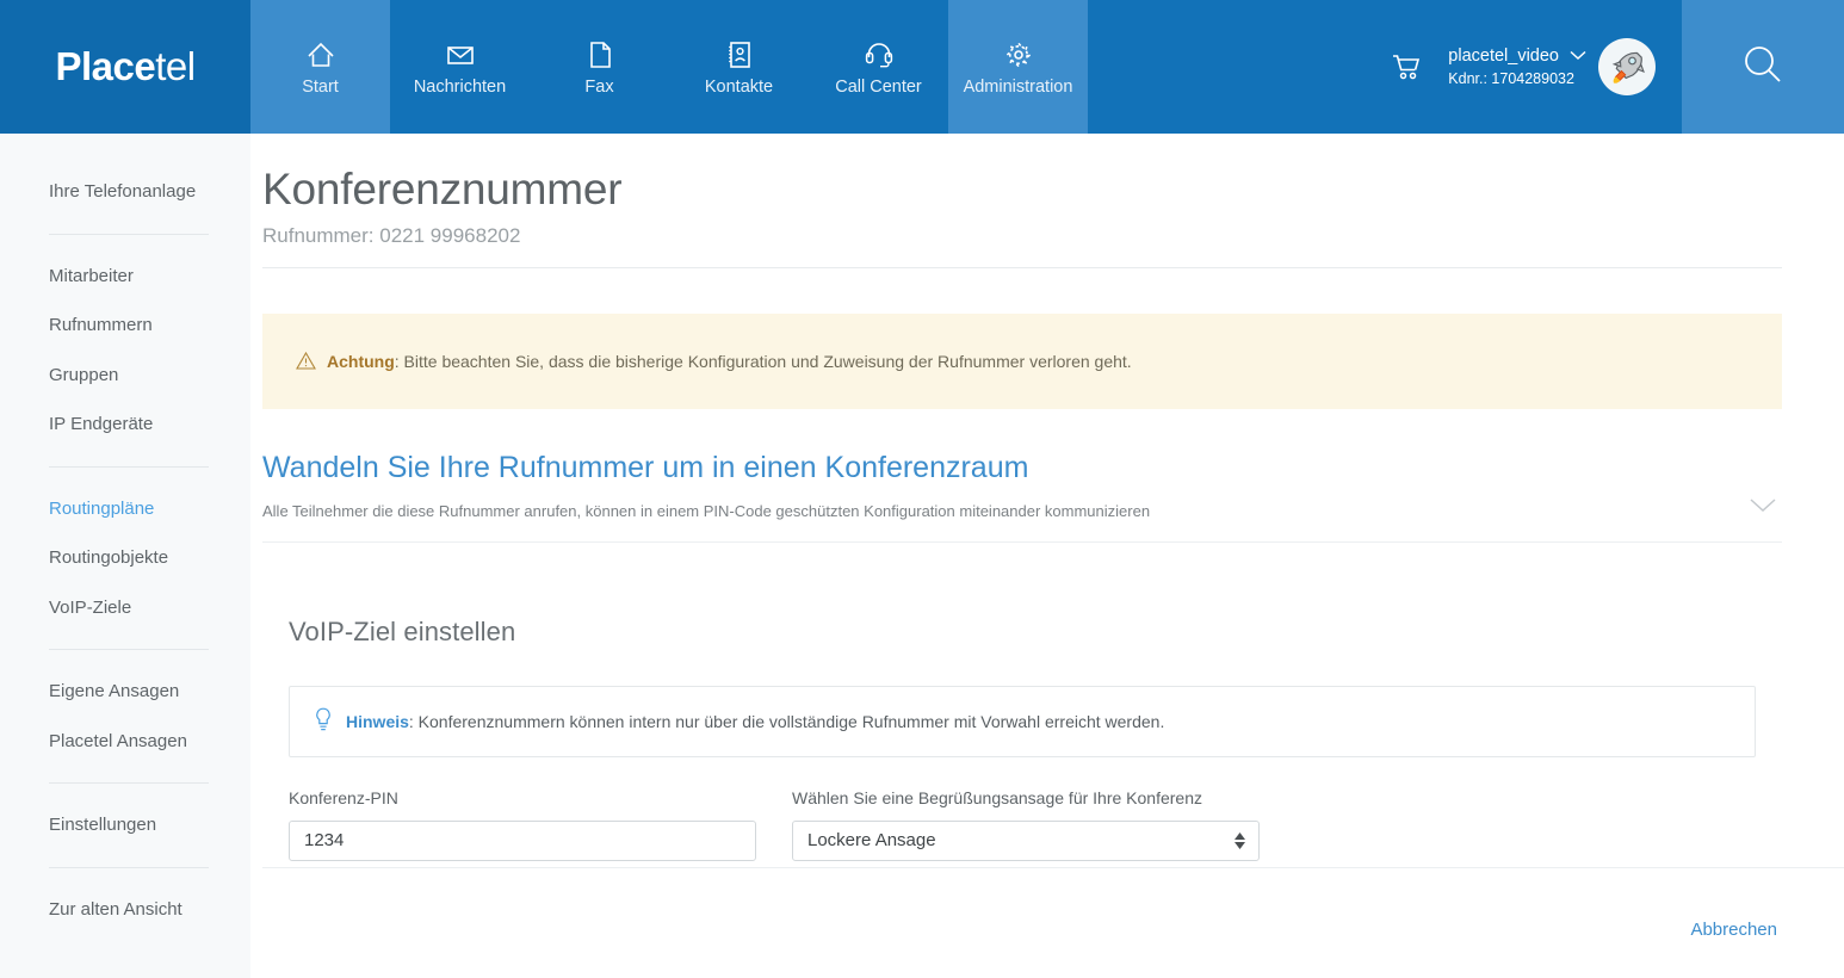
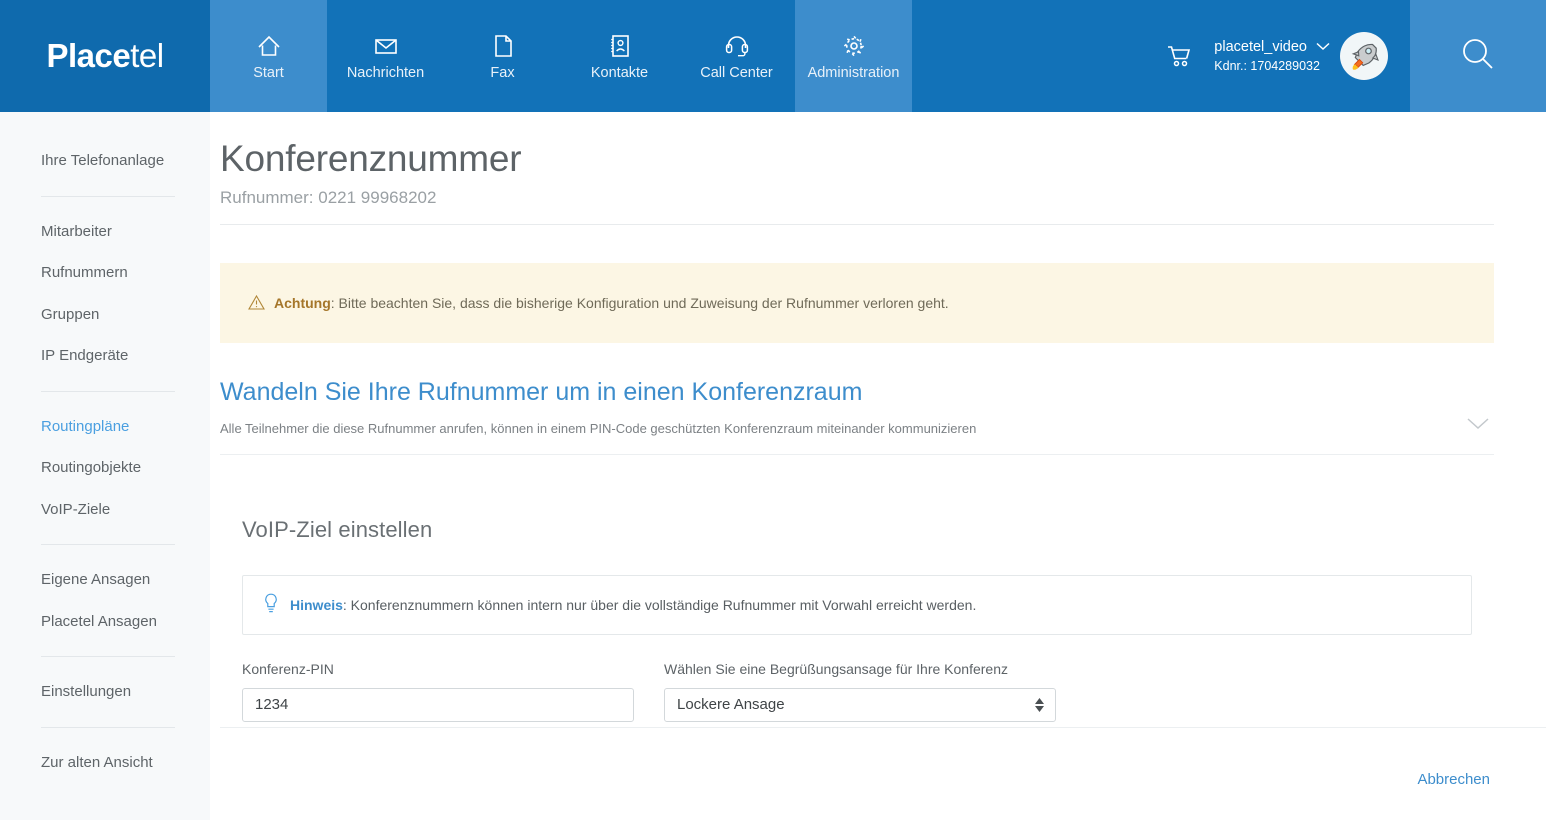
  Placetel
  Start
  Nachrichten
  Fax
  Kontakte
  Call Center
  Administration
  placetel_video
  Kdnr.: 1704289032
  Ihre Telefonanlage
  Mitarbeiter
  Rufnummern
  Gruppen
  IP Endgeräte
  Routingpläne
  Routingobjekte
  VoIP-Ziele
  Eigene Ansagen
  Placetel Ansagen
  Einstellungen
  Zur alten Ansicht
  Konferenznummer
  Rufnummer: 0221 99968202
  Achtung: Bitte beachten Sie, dass die bisherige Konfiguration und Zuweisung der Rufnummer verloren geht.
  Wandeln Sie Ihre Rufnummer um in einen Konferenzraum
- Alle Teilnehmer die diese Rufnummer anrufen, können in einem PIN-Code geschützten Konfiguration miteinander kommunizieren
+ Alle Teilnehmer die diese Rufnummer anrufen, können in einem PIN-Code geschützten Konferenzraum miteinander kommunizieren
  VoIP-Ziel einstellen
  Hinweis: Konferenznummern können intern nur über die vollständige Rufnummer mit Vorwahl erreicht werden.
  Konferenz-PIN
  1234
  Wählen Sie eine Begrüßungsansage für Ihre Konferenz
  Lockere Ansage
  Abbrechen
